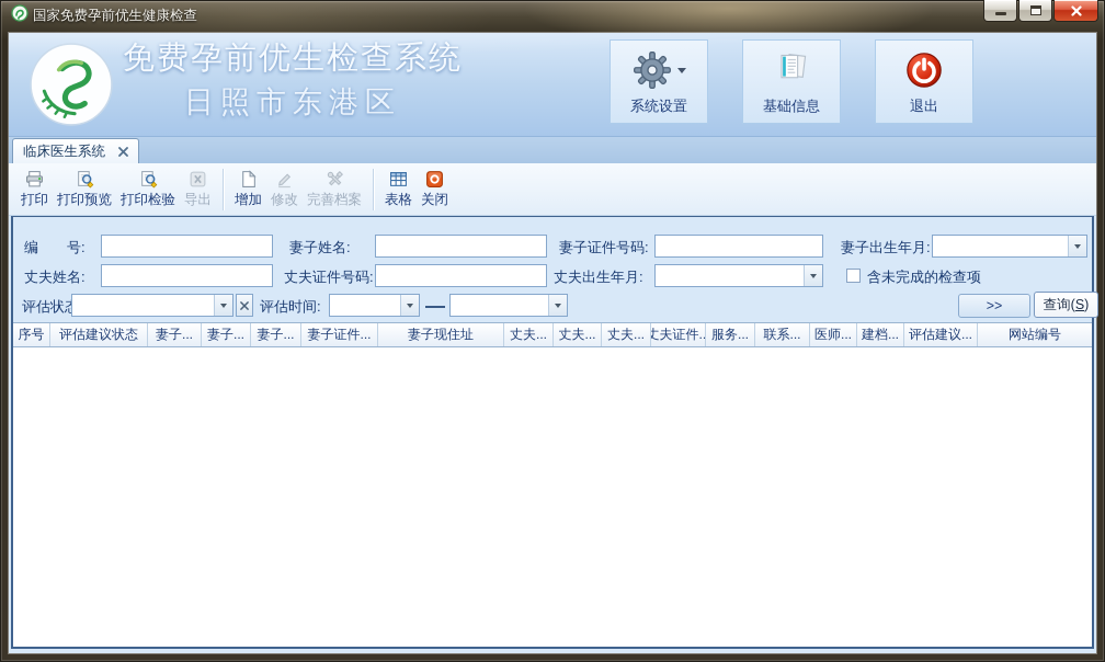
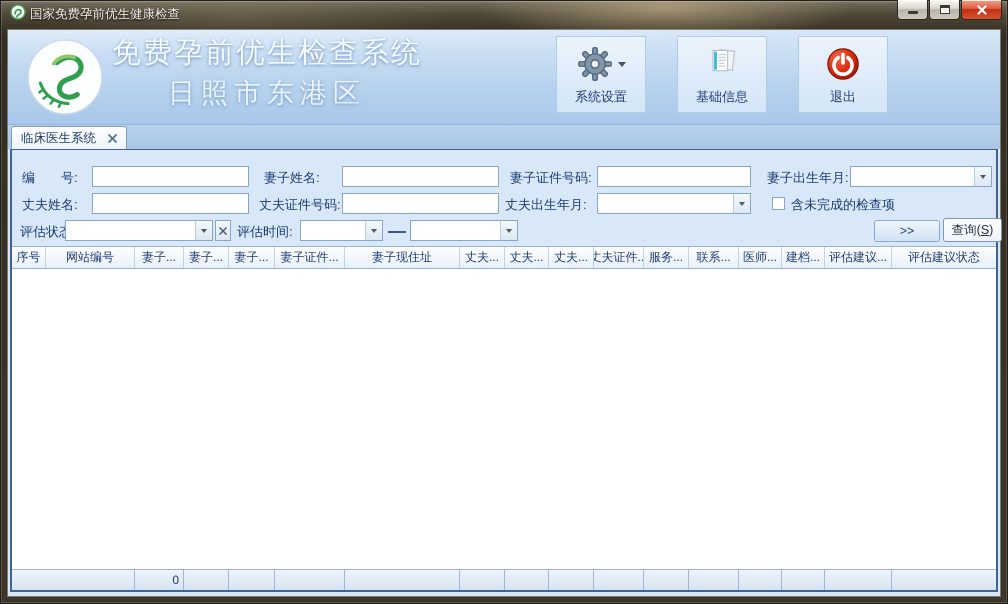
  国家免费孕前优生健康检查
  免费孕前优生检查系统
  日照市东港区
  系统设置
  基础信息
  退出
  临床医生系统
- 打印
- 打印预览
- 打印检验
- 导出
- 增加
- 修改
- 完善档案
- 表格
- 关闭
  编 号:
  妻子姓名:
  妻子证件号码:
  妻子出生年月:
  丈夫姓名:
  丈夫证件号码:
  丈夫出生年月:
  含未完成的检查项
  评估时间:
  >>
  查询(S)
  序号
- 评估建议状态
+ 网站编号
  妻子...
  妻子...
  妻子...
  妻子证件...
  妻子现住址
  丈夫...
  丈夫...
  丈夫...
  丈夫证件..
  服务...
  联系...
  医师...
  建档...
  评估建议...
- 网站编号
+ 评估建议状态
+ 0
